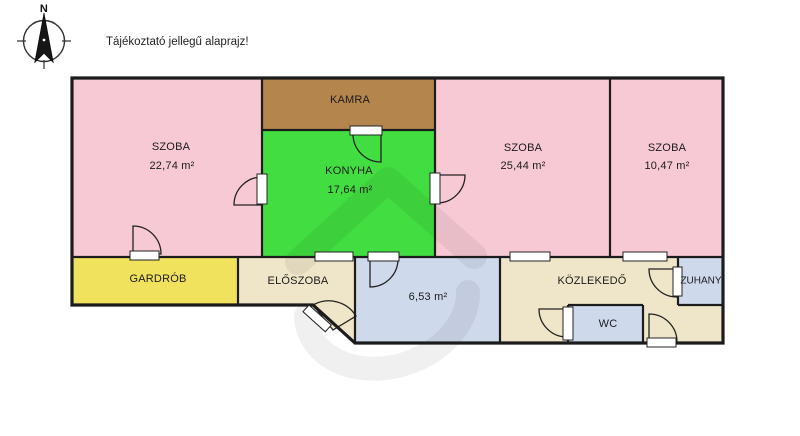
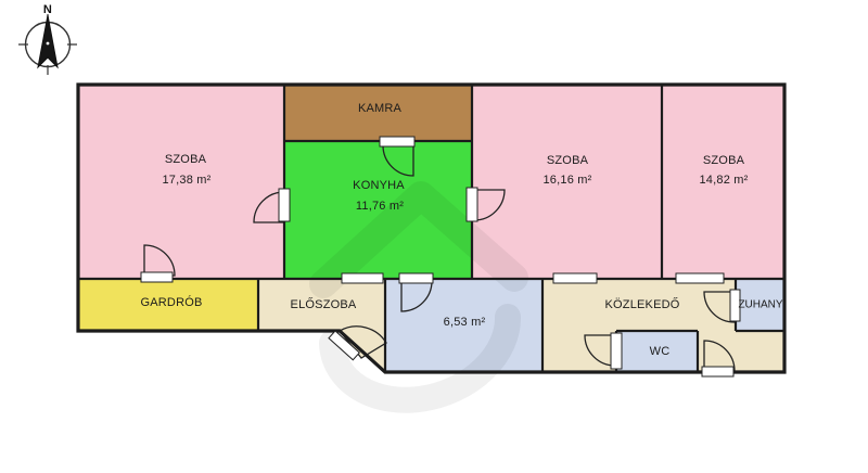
- Tájékoztató jellegű alaprajz!
  N
  SZOBA
- 22,74 m²
+ 17,38 m²
  KAMRA
  KONYHA
- 17,64 m²
+ 11,76 m²
  SZOBA
- 25,44 m²
+ 16,16 m²
  SZOBA
- 10,47 m²
+ 14,82 m²
  GARDRÓB
  ELŐSZOBA
  6,53 m²
  KÖZLEKEDŐ
  WC
  ZUHANY
